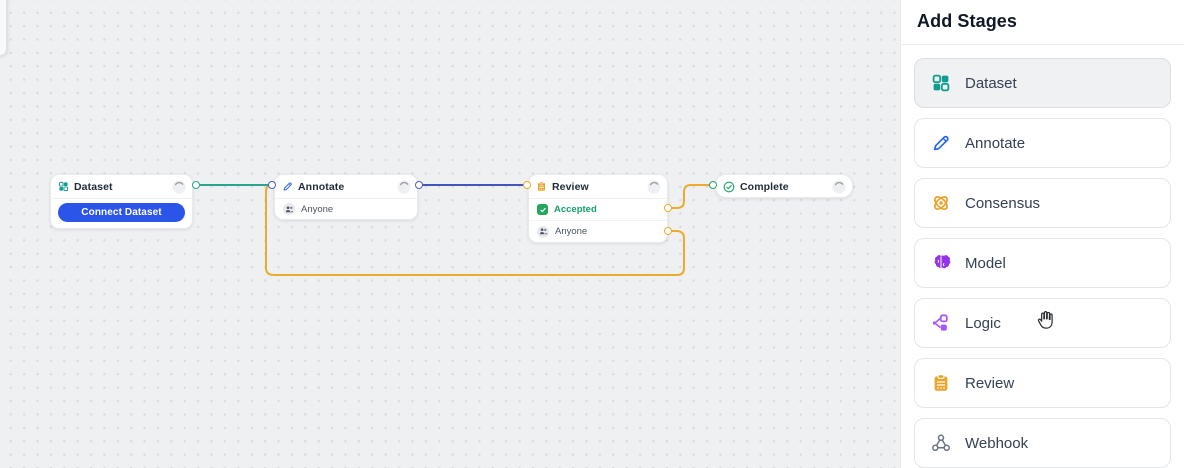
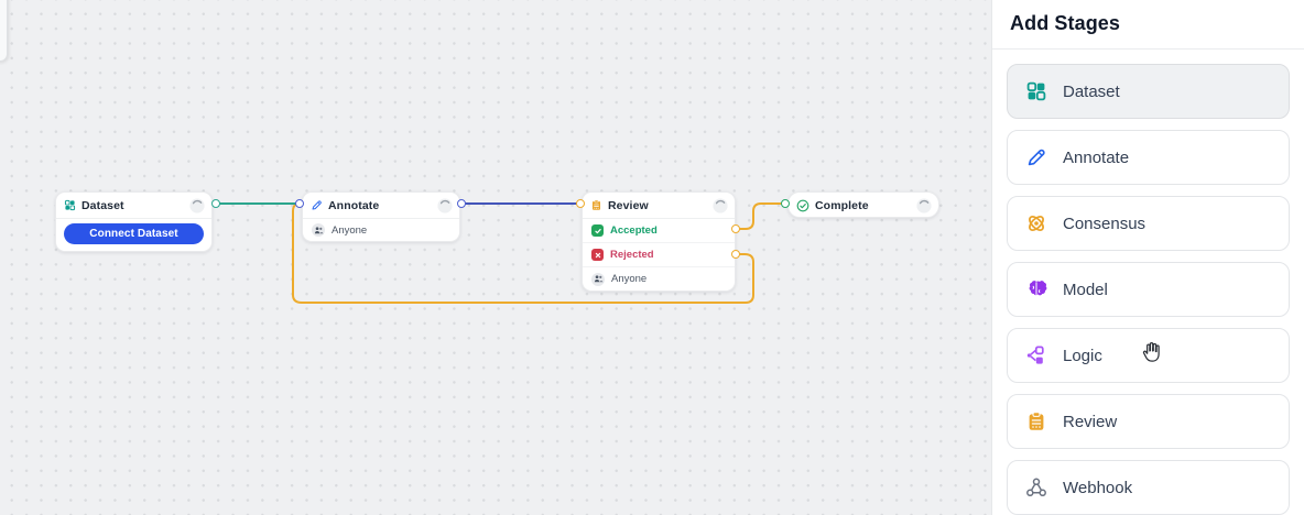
  Dataset
  Connect Dataset
  Annotate
  Anyone
  Review
  Accepted
+ Rejected
  Anyone
  Complete
  Add Stages
  Dataset
  Annotate
  Consensus
  Model
  Logic
  Review
  Webhook
